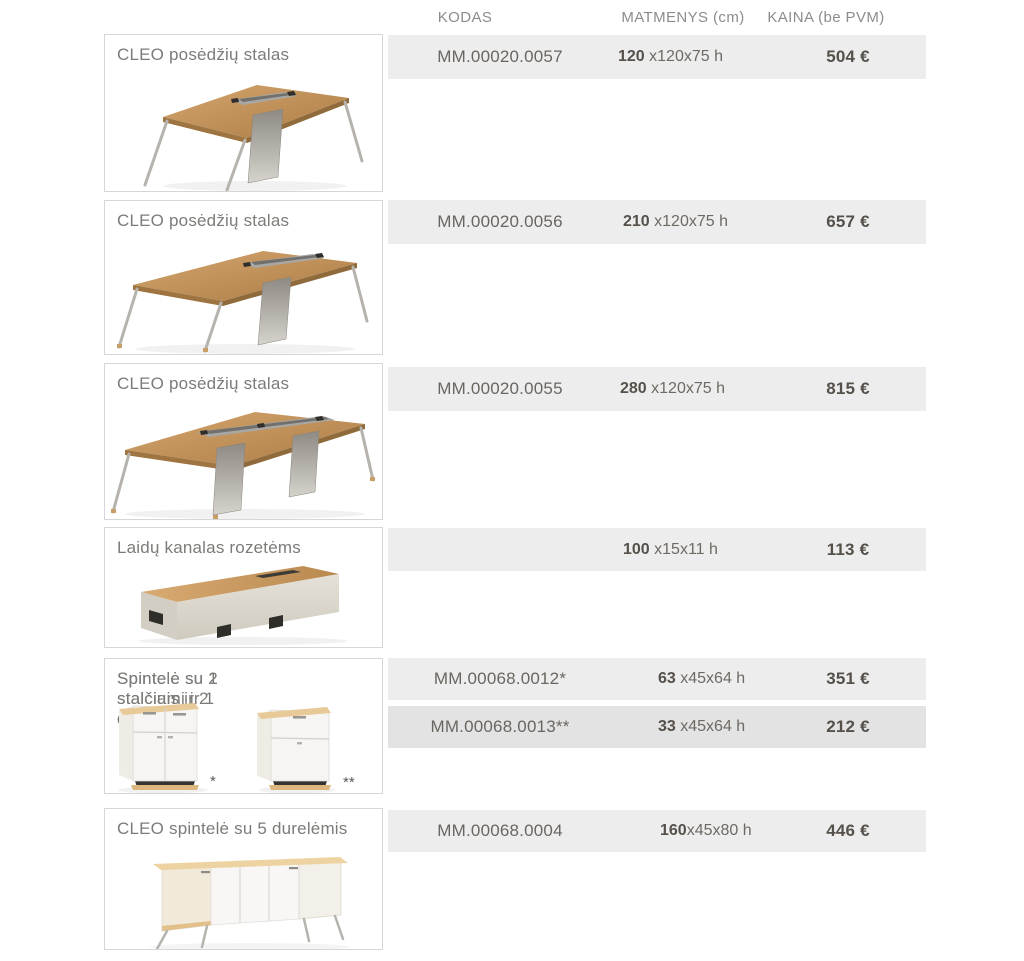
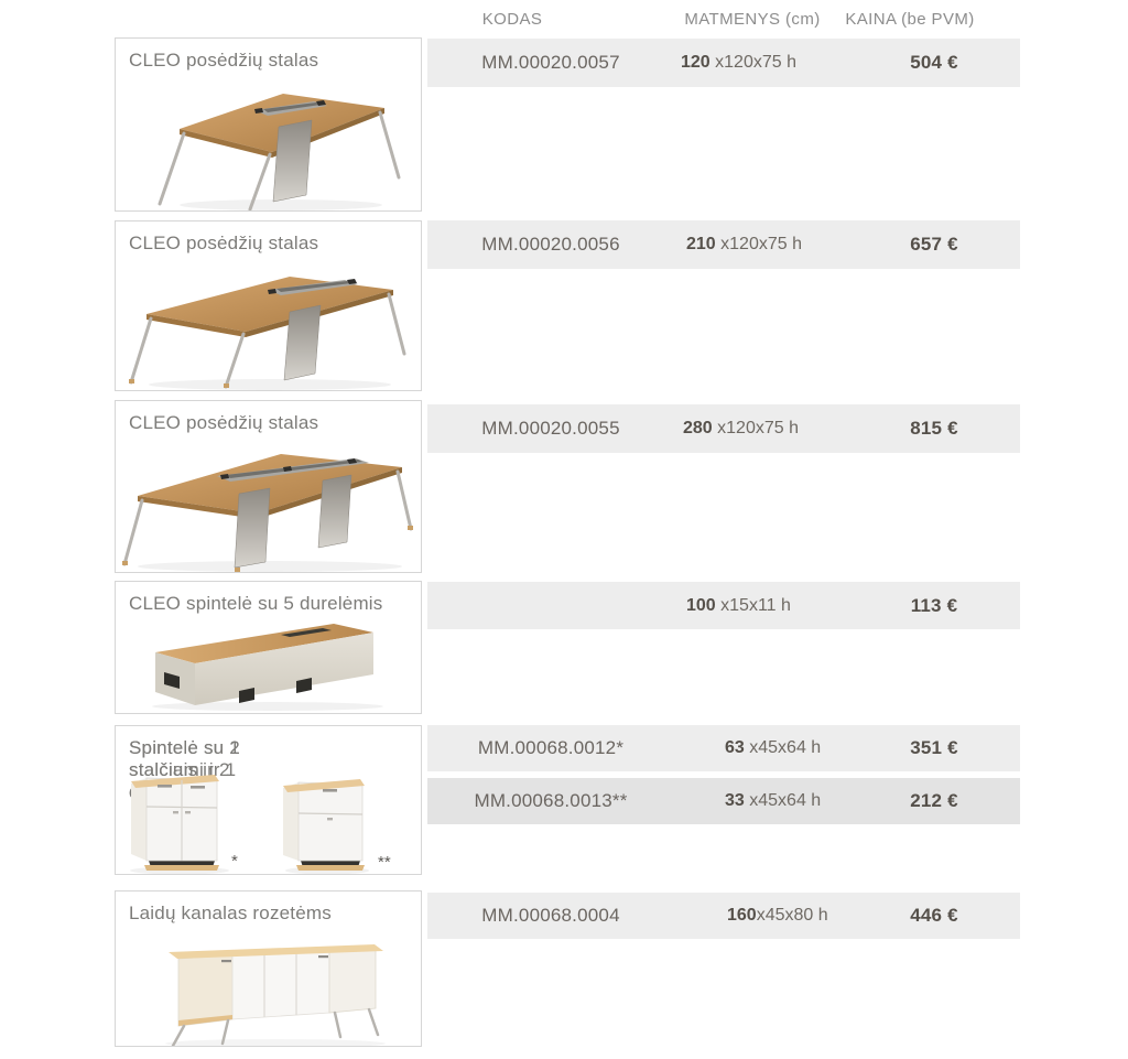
  KODAS
  MATMENYS (cm)
  KAINA (be PVM)
  CLEO posėdžių stalas
  MM.00020.0057
  120 x120x75 h
  504 €
  CLEO posėdžių stalas
  MM.00020.0056
  210 x120x75 h
  657 €
  CLEO posėdžių stalas
  MM.00020.0055
  280 x120x75 h
  815 €
- Laidų kanalas rozetėms
+ CLEO spintelė su 5 durelėmis
  100 x15x11 h
  113 €
  Spintelė su 2 stalčiais ir 2
  Spintelė su 1 stalčiumi ir 1
  *
  **
  MM.00068.0012*
  63 x45x64 h
  351 €
  MM.00068.0013**
  33 x45x64 h
  212 €
- CLEO spintelė su 5 durelėmis
+ Laidų kanalas rozetėms
  MM.00068.0004
  160x45x80 h
  446 €
